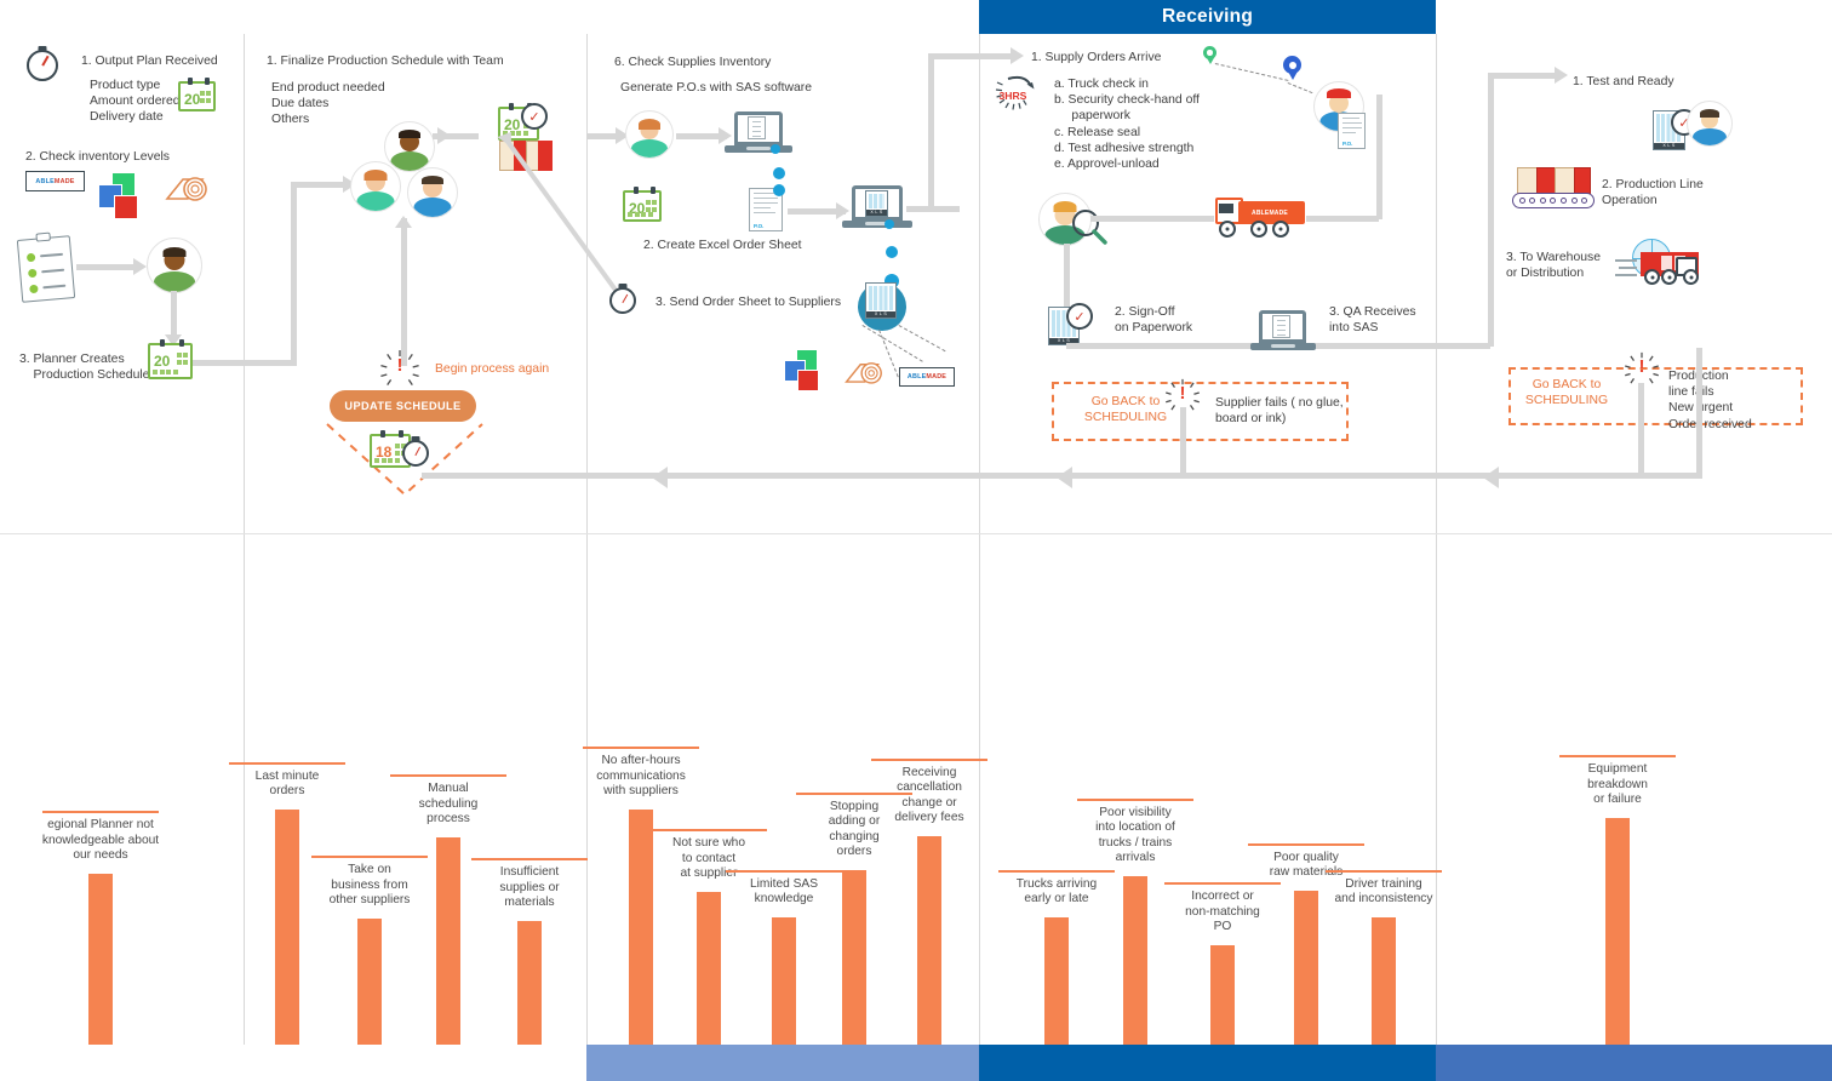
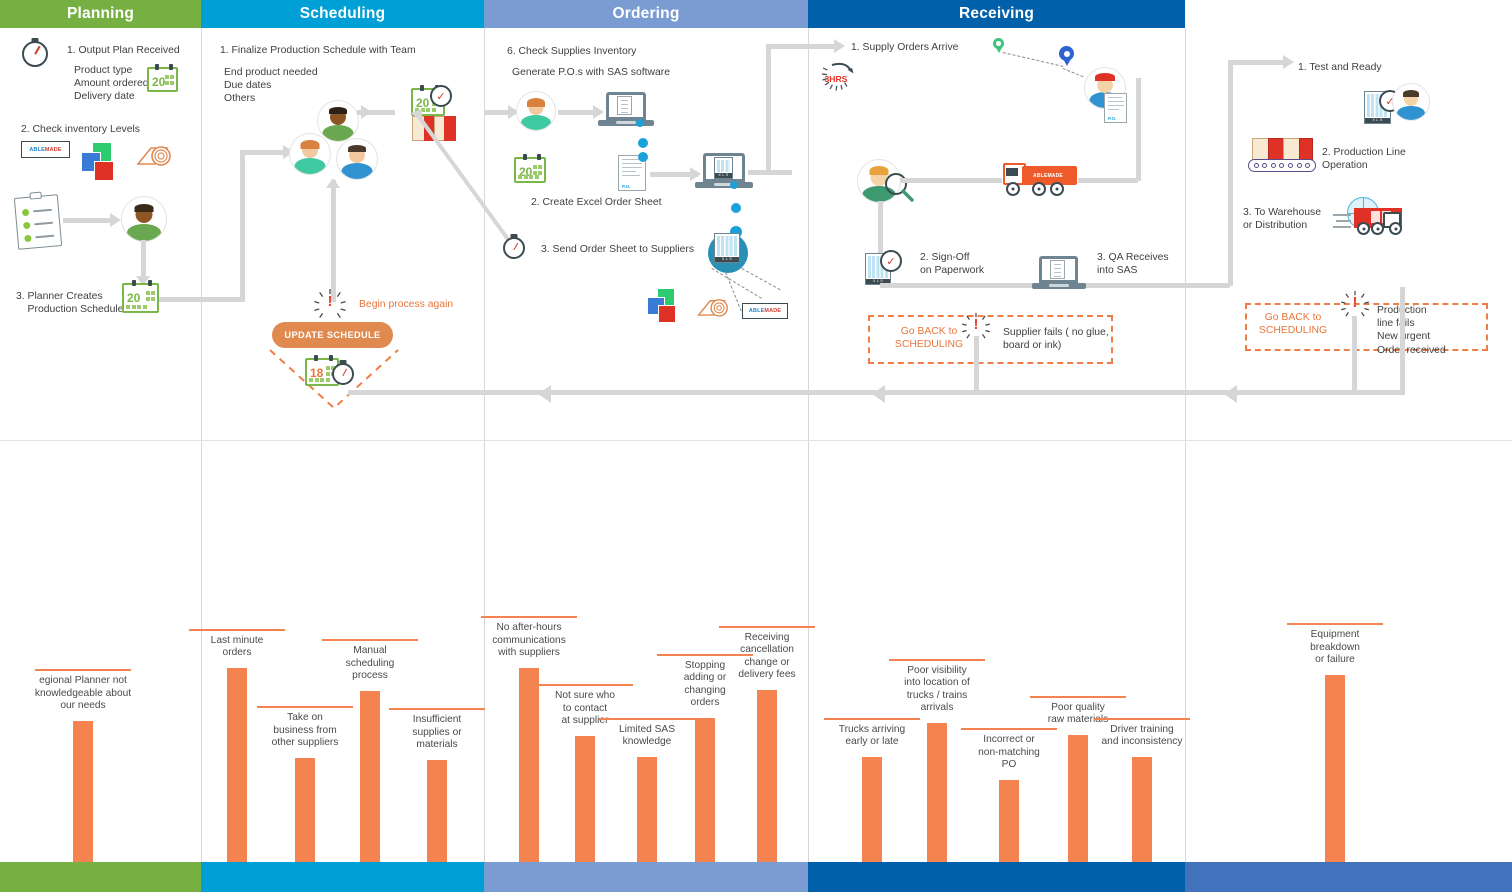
+ Planning
+ Scheduling
+ Ordering
  Receiving
  1. Output Plan Received
  Product type
  Amount ordered
  Delivery date
  20
  2. Check inventory Levels
  3. Planner Creates
  Production Schedule
  20
  1. Finalize Production Schedule with Team
  End product needed
  Due dates
  Others
  20
  ✓
  !
  Begin process again
  UPDATE SCHEDULE
  18
  6. Check Supplies Inventory
  Generate P.O.s with SAS software
  20
  2. Create Excel Order Sheet
  3. Send Order Sheet to Suppliers
  1. Supply Orders Arrive
  3HRS
- a. Truck check in
- b. Security check-hand off
- paperwork
- c. Release seal
- d. Test adhesive strength
- e. Approvel-unload
  ✓
  2. Sign-Off
  on Paperwork
  3. QA Receives
  into SAS
  Go BACK to SCHEDULING
  !
  Supplier fails ( no glue,
  board or ink)
  1. Test and Ready
  ✓
  2. Production Line
  Operation
  3. To Warehouse
  or Distribution
  Go BACK to SCHEDULING
  !
  Prodction
  line fils
  Newrgent
  Orde received
  egional Planner not
  knowledgeable about
  our needs
  Last minute
  orders
  Take on
  business from
  other suppliers
  Manual
  scheduling
  process
  Insufficient
  supplies or
  materials
  No after-hours
  communications
  with suppliers
  Not sure who
  to contact
  at supplier
  Limited SAS
  knowledge
  Stopping
  adding or
  changing
  orders
  Receiving
  cancellation
  change or
  delivery fees
  Trucks arriving
  early or late
  Poor visibility
  into location of
  trucks / trains
  arrivals
  Incorrect or
  non-matching
  PO
  Poor quality
  Driver training
  and inconsistency
  Equipment
  breakdown
  or failure
